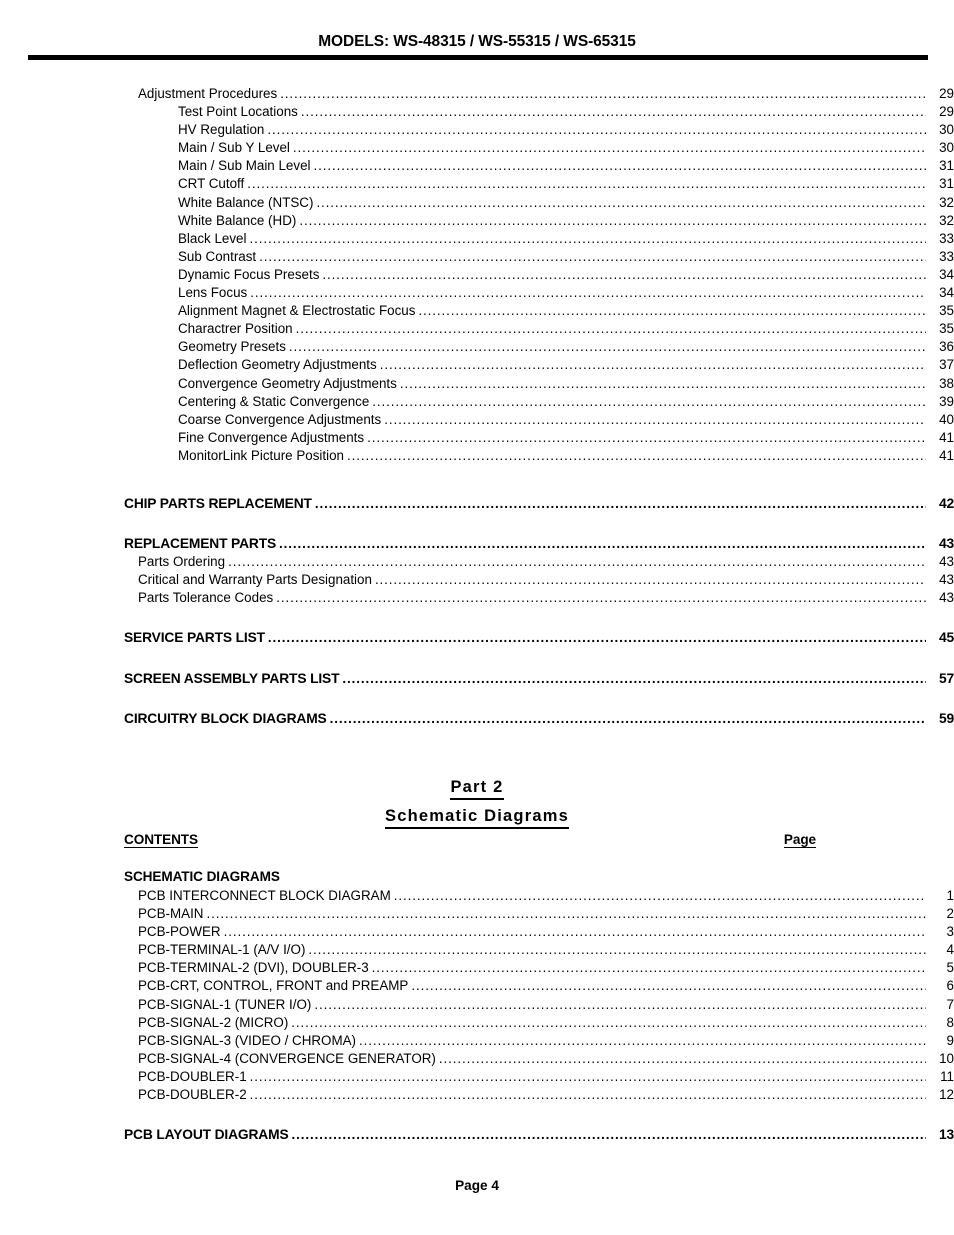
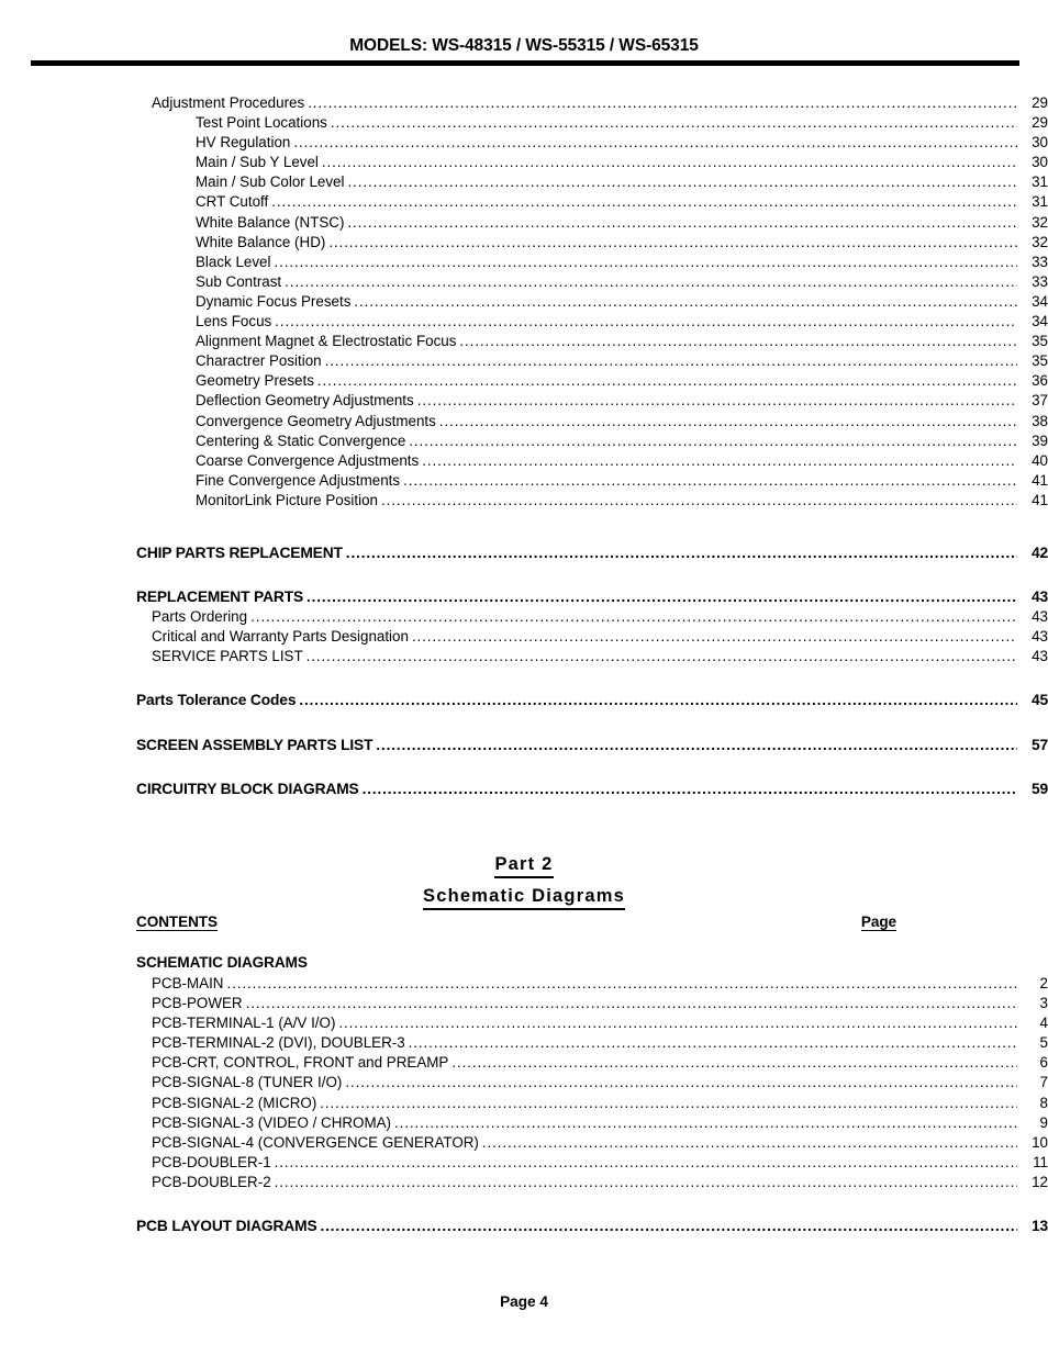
  MODELS: WS-48315 / WS-55315 / WS-65315
  Adjustment Procedures
  29
  Test Point Locations
  29
  HV Regulation
  30
  Main / Sub Y Level
  30
- Main / Sub Main Level
+ Main / Sub Color Level
  31
  CRT Cutoff
  31
  White Balance (NTSC)
  32
  White Balance (HD)
  32
  Black Level
  33
  Sub Contrast
  33
  Dynamic Focus Presets
  34
  Lens Focus
  34
  Alignment Magnet & Electrostatic Focus
  35
  Charactrer Position
  35
  Geometry Presets
  36
  Deflection Geometry Adjustments
  37
  Convergence Geometry Adjustments
  38
  Centering & Static Convergence
  39
  Coarse Convergence Adjustments
  40
  Fine Convergence Adjustments
  41
  MonitorLink Picture Position
  41
  CHIP PARTS REPLACEMENT
  42
  REPLACEMENT PARTS
  43
  Parts Ordering
  43
  Critical and Warranty Parts Designation
  43
- Parts Tolerance Codes
+ SERVICE PARTS LIST
  43
- SERVICE PARTS LIST
+ Parts Tolerance Codes
  45
  SCREEN ASSEMBLY PARTS LIST
  57
  CIRCUITRY BLOCK DIAGRAMS
  59
  Part 2
  Schematic Diagrams
  CONTENTS
  Page
  SCHEMATIC DIAGRAMS
- PCB INTERCONNECT BLOCK DIAGRAM
- 1
  PCB-MAIN
  2
  PCB-POWER
  3
  PCB-TERMINAL-1 (A/V I/O)
  4
  PCB-TERMINAL-2 (DVI), DOUBLER-3
  5
  PCB-CRT, CONTROL, FRONT and PREAMP
  6
- PCB-SIGNAL-1 (TUNER I/O)
+ PCB-SIGNAL-8 (TUNER I/O)
  7
  PCB-SIGNAL-2 (MICRO)
  8
  PCB-SIGNAL-3 (VIDEO / CHROMA)
  9
  PCB-SIGNAL-4 (CONVERGENCE GENERATOR)
  10
  PCB-DOUBLER-1
  11
  PCB-DOUBLER-2
  12
  PCB LAYOUT DIAGRAMS
  13
  Page 4
